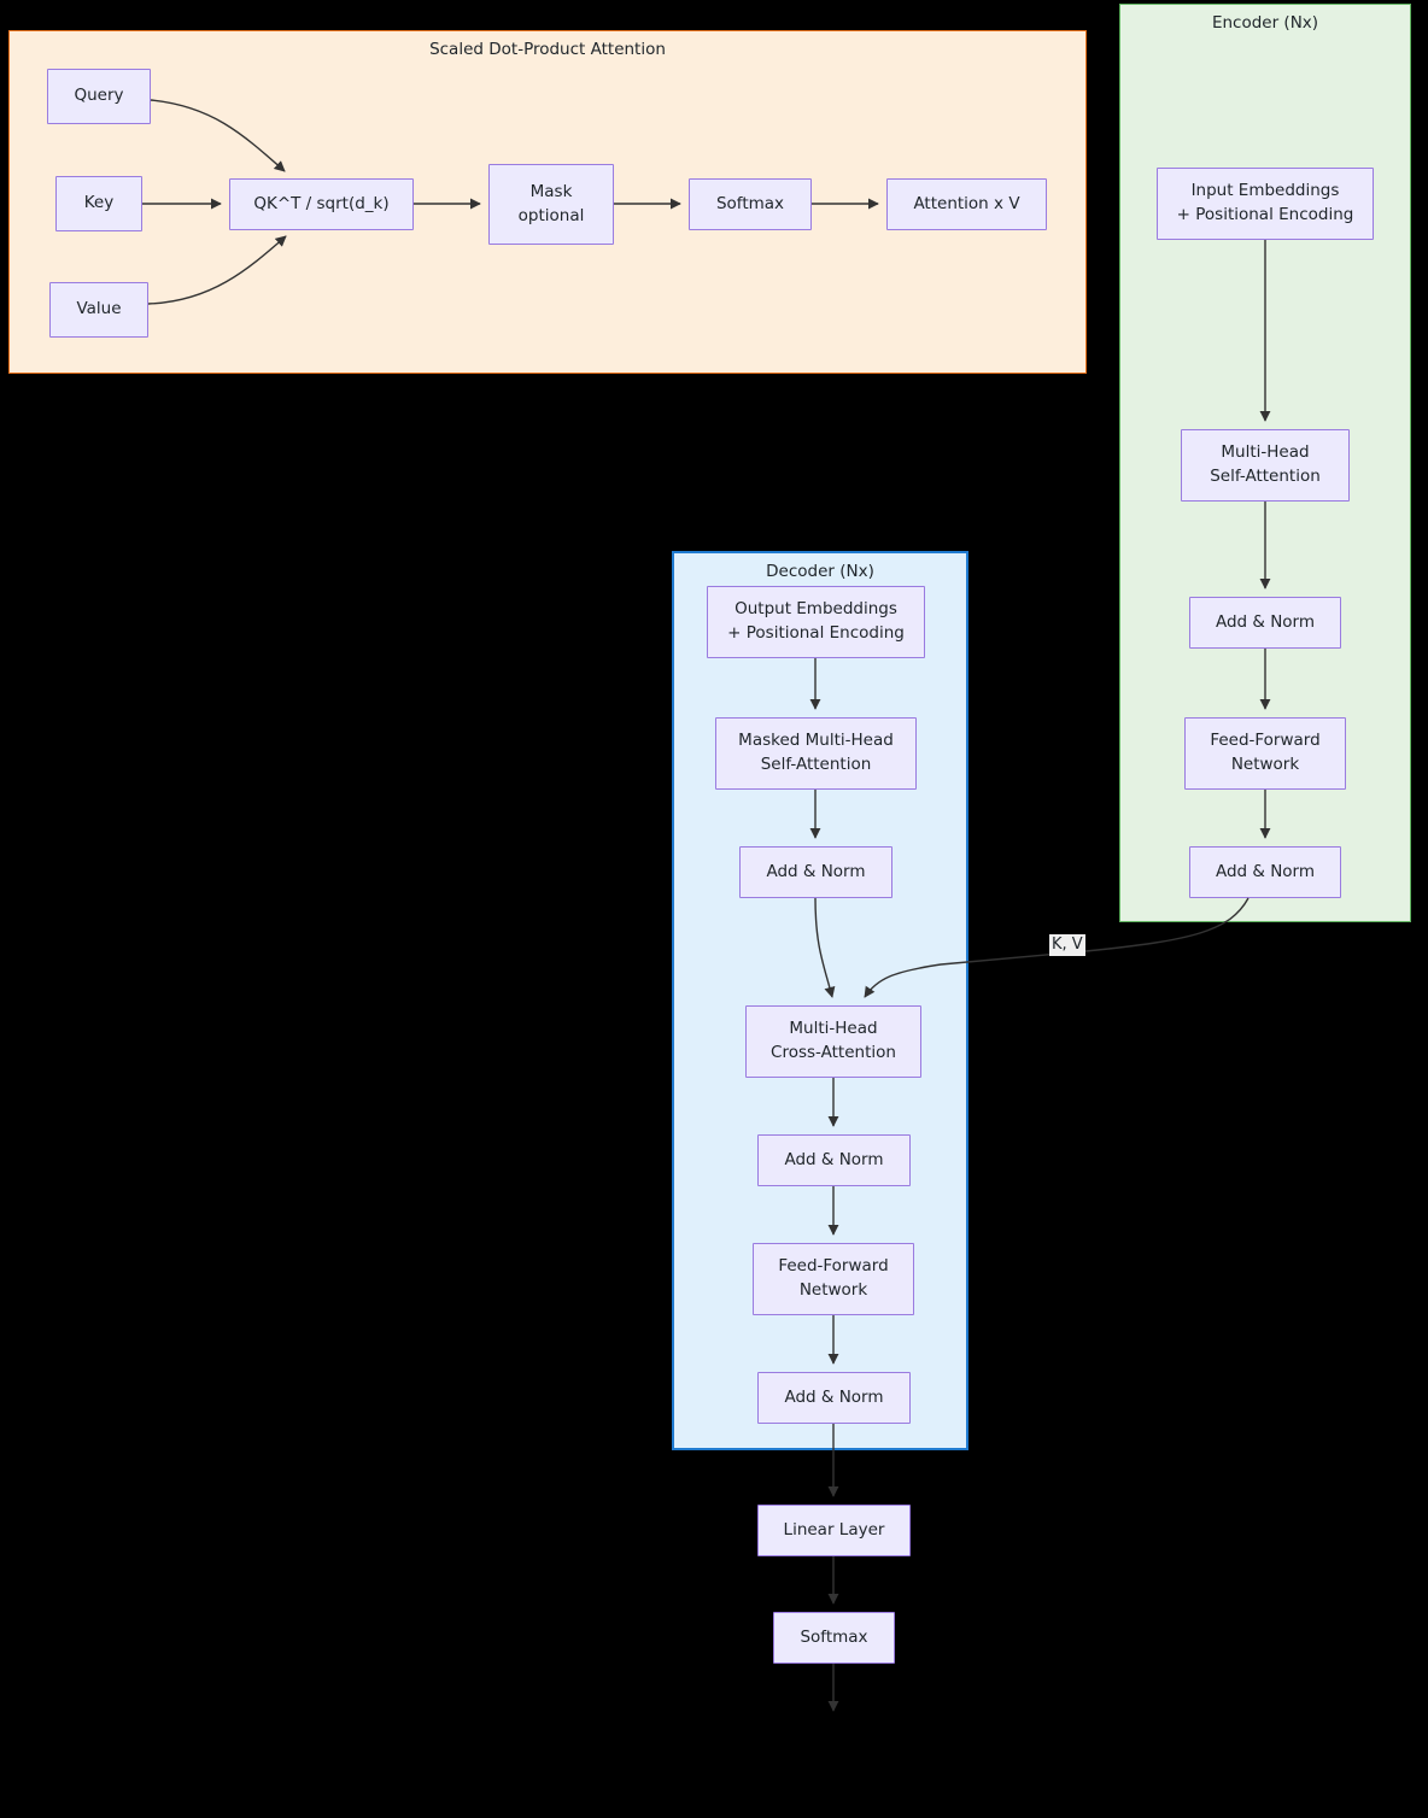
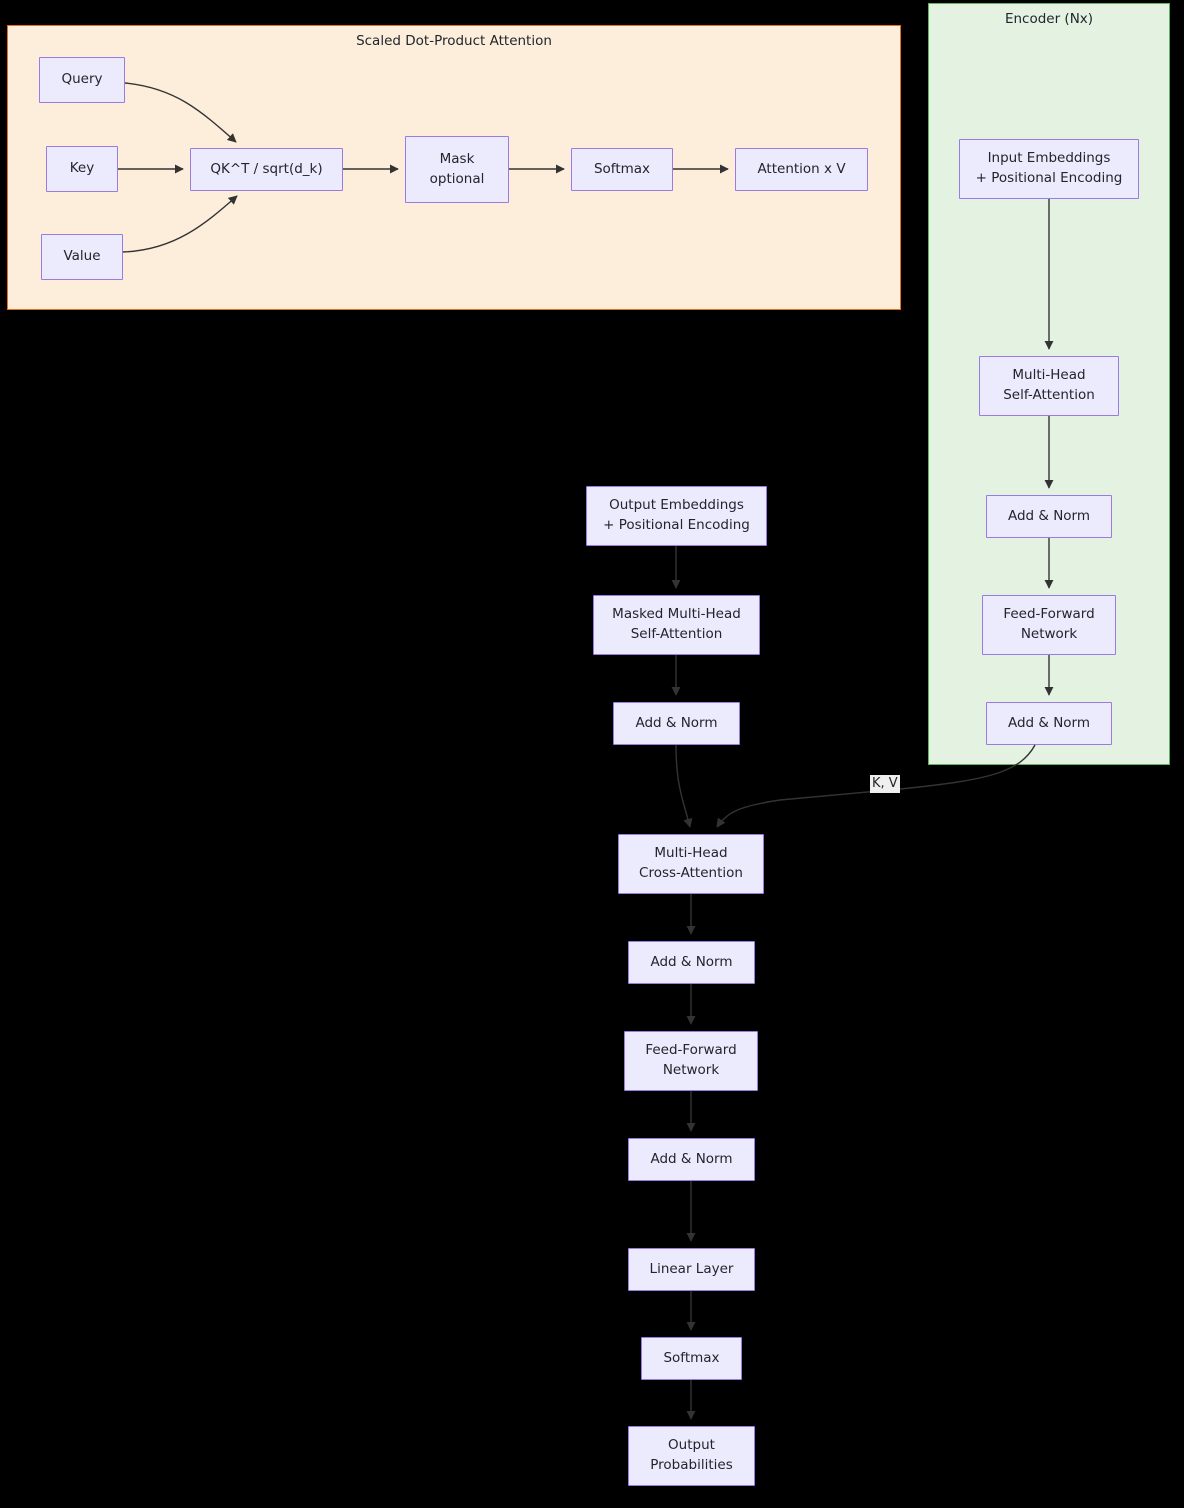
  Scaled Dot-Product Attention
  Query
  Key
  Value
  QK^T / sqrt(d_k)
  Mask
  optional
  Softmax
  Attention x V
  Encoder (Nx)
  Input Embeddings
  + Positional Encoding
  Multi-Head
  Self-Attention
  Add & Norm
  Feed-Forward
  Network
  Add & Norm
- Decoder (Nx)
  Output Embeddings
  + Positional Encoding
  Masked Multi-Head
  Self-Attention
  Add & Norm
  Multi-Head
  Cross-Attention
  Add & Norm
  Feed-Forward
  Network
  Add & Norm
  Linear Layer
  Softmax
+ Output
+ Probabilities
  K, V
